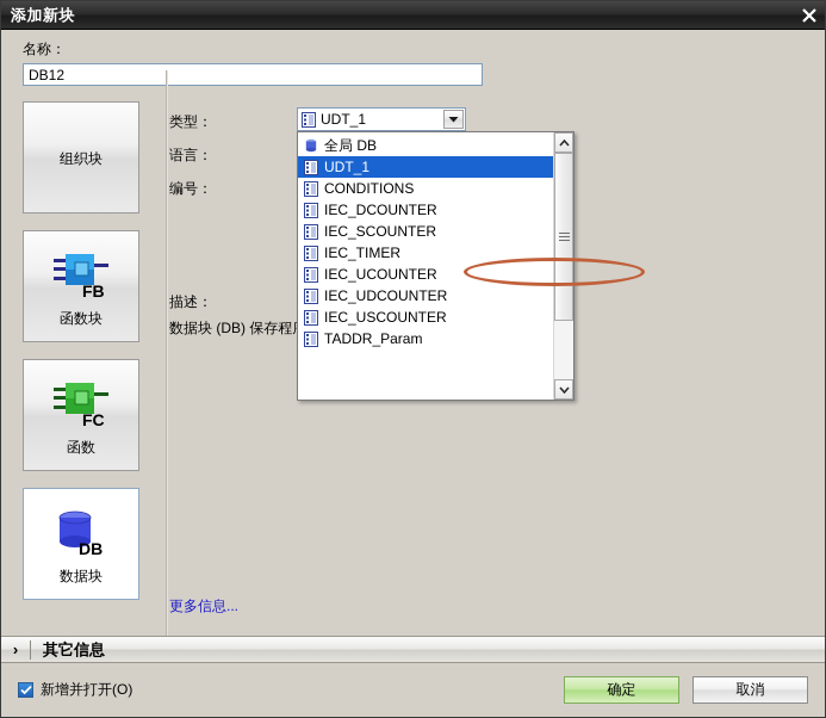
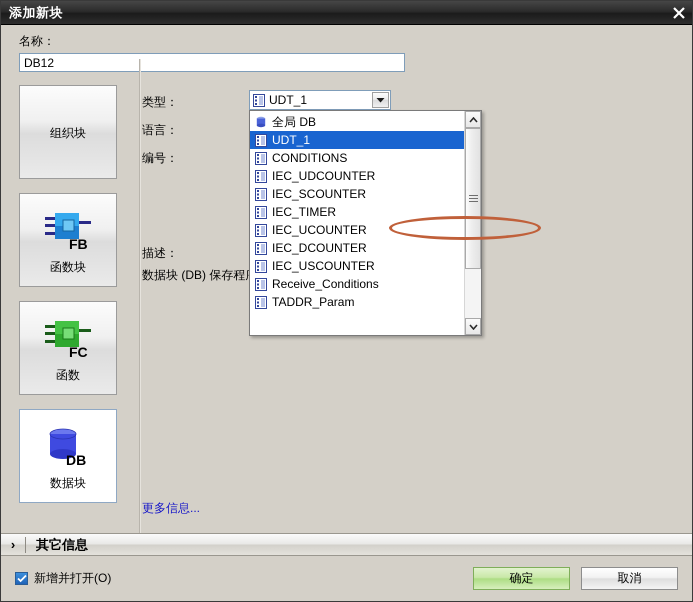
  添加新块
  名称：
  DB12
  组织块
  FB
  函数块
  FC
  函数
  DB
  数据块
  类型：
  语言：
  编号：
  描述：
  数据块 (DB) 保存程
  更多信息...
  UDT_1
  全局 DB
  UDT_1
  CONDITIONS
- IEC_DCOUNTER
+ IEC_UDCOUNTER
  IEC_SCOUNTER
  IEC_TIMER
  IEC_UCOUNTER
- IEC_UDCOUNTER
+ IEC_DCOUNTER
  IEC_USCOUNTER
+ Receive_Conditions
  TADDR_Param
  ›
  其它信息
  新增并打开(O)
  确定
  取消
